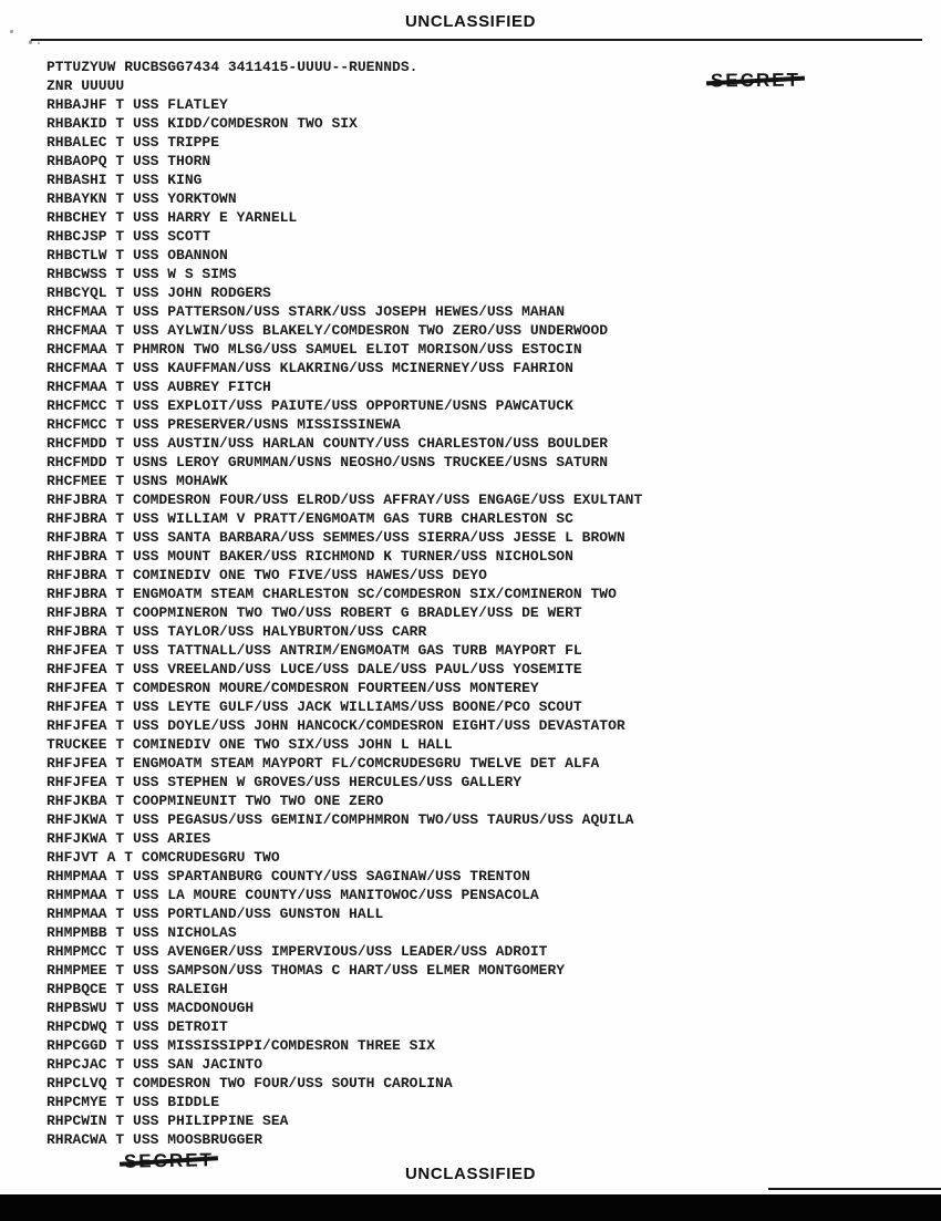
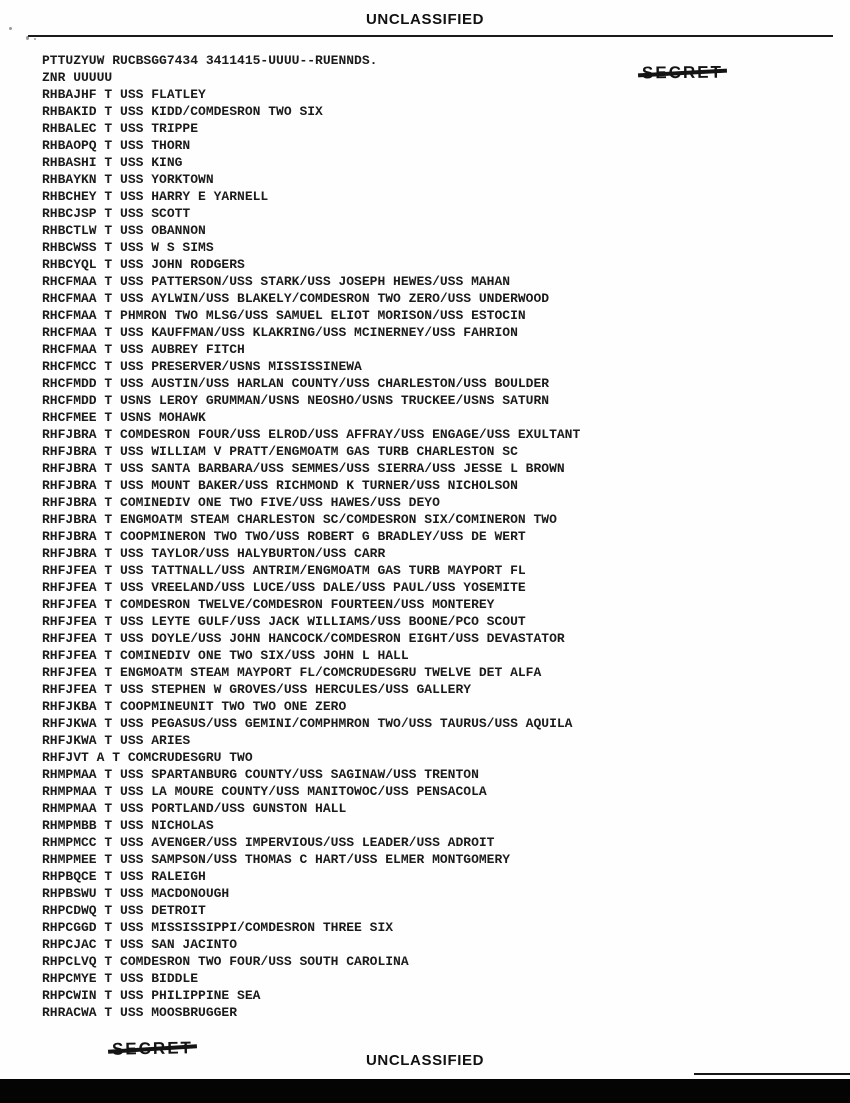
  UNCLASSIFIED
  PTTUZYUW RUCBSGG7434 3411415-UUUU--RUENNDS.
  ZNR UUUUU
  RHBAJHF T USS FLATLEY
  RHBAKID T USS KIDD/COMDESRON TWO SIX
  RHBALEC T USS TRIPPE
  RHBAOPQ T USS THORN
  RHBASHI T USS KING
  RHBAYKN T USS YORKTOWN
  RHBCHEY T USS HARRY E YARNELL
  RHBCJSP T USS SCOTT
  RHBCTLW T USS OBANNON
  RHBCWSS T USS W S SIMS
  RHBCYQL T USS JOHN RODGERS
  RHCFMAA T USS PATTERSON/USS STARK/USS JOSEPH HEWES/USS MAHAN
  RHCFMAA T USS AYLWIN/USS BLAKELY/COMDESRON TWO ZERO/USS UNDERWOOD
  RHCFMAA T PHMRON TWO MLSG/USS SAMUEL ELIOT MORISON/USS ESTOCIN
  RHCFMAA T USS KAUFFMAN/USS KLAKRING/USS MCINERNEY/USS FAHRION
  RHCFMAA T USS AUBREY FITCH
- RHCFMCC T USS EXPLOIT/USS PAIUTE/USS OPPORTUNE/USNS PAWCATUCK
  RHCFMCC T USS PRESERVER/USNS MISSISSINEWA
  RHCFMDD T USS AUSTIN/USS HARLAN COUNTY/USS CHARLESTON/USS BOULDER
  RHCFMDD T USNS LEROY GRUMMAN/USNS NEOSHO/USNS TRUCKEE/USNS SATURN
  RHCFMEE T USNS MOHAWK
  RHFJBRA T COMDESRON FOUR/USS ELROD/USS AFFRAY/USS ENGAGE/USS EXULTANT
  RHFJBRA T USS WILLIAM V PRATT/ENGMOATM GAS TURB CHARLESTON SC
  RHFJBRA T USS SANTA BARBARA/USS SEMMES/USS SIERRA/USS JESSE L BROWN
  RHFJBRA T USS MOUNT BAKER/USS RICHMOND K TURNER/USS NICHOLSON
  RHFJBRA T COMINEDIV ONE TWO FIVE/USS HAWES/USS DEYO
  RHFJBRA T ENGMOATM STEAM CHARLESTON SC/COMDESRON SIX/COMINERON TWO
  RHFJBRA T COOPMINERON TWO TWO/USS ROBERT G BRADLEY/USS DE WERT
  RHFJBRA T USS TAYLOR/USS HALYBURTON/USS CARR
  RHFJFEA T USS TATTNALL/USS ANTRIM/ENGMOATM GAS TURB MAYPORT FL
  RHFJFEA T USS VREELAND/USS LUCE/USS DALE/USS PAUL/USS YOSEMITE
- RHFJFEA T COMDESRON MOURE/COMDESRON FOURTEEN/USS MONTEREY
+ RHFJFEA T COMDESRON TWELVE/COMDESRON FOURTEEN/USS MONTEREY
  RHFJFEA T USS LEYTE GULF/USS JACK WILLIAMS/USS BOONE/PCO SCOUT
  RHFJFEA T USS DOYLE/USS JOHN HANCOCK/COMDESRON EIGHT/USS DEVASTATOR
- TRUCKEE T COMINEDIV ONE TWO SIX/USS JOHN L HALL
+ RHFJFEA T COMINEDIV ONE TWO SIX/USS JOHN L HALL
  RHFJFEA T ENGMOATM STEAM MAYPORT FL/COMCRUDESGRU TWELVE DET ALFA
  RHFJFEA T USS STEPHEN W GROVES/USS HERCULES/USS GALLERY
  RHFJKBA T COOPMINEUNIT TWO TWO ONE ZERO
  RHFJKWA T USS PEGASUS/USS GEMINI/COMPHMRON TWO/USS TAURUS/USS AQUILA
  RHFJKWA T USS ARIES
  RHFJVT A T COMCRUDESGRU TWO
  RHMPMAA T USS SPARTANBURG COUNTY/USS SAGINAW/USS TRENTON
  RHMPMAA T USS LA MOURE COUNTY/USS MANITOWOC/USS PENSACOLA
  RHMPMAA T USS PORTLAND/USS GUNSTON HALL
  RHMPMBB T USS NICHOLAS
  RHMPMCC T USS AVENGER/USS IMPERVIOUS/USS LEADER/USS ADROIT
  RHMPMEE T USS SAMPSON/USS THOMAS C HART/USS ELMER MONTGOMERY
  RHPBQCE T USS RALEIGH
  RHPBSWU T USS MACDONOUGH
  RHPCDWQ T USS DETROIT
  RHPCGGD T USS MISSISSIPPI/COMDESRON THREE SIX
  RHPCJAC T USS SAN JACINTO
  RHPCLVQ T COMDESRON TWO FOUR/USS SOUTH CAROLINA
  RHPCMYE T USS BIDDLE
  RHPCWIN T USS PHILIPPINE SEA
  RHRACWA T USS MOOSBRUGGER
  UNCLASSIFIED
